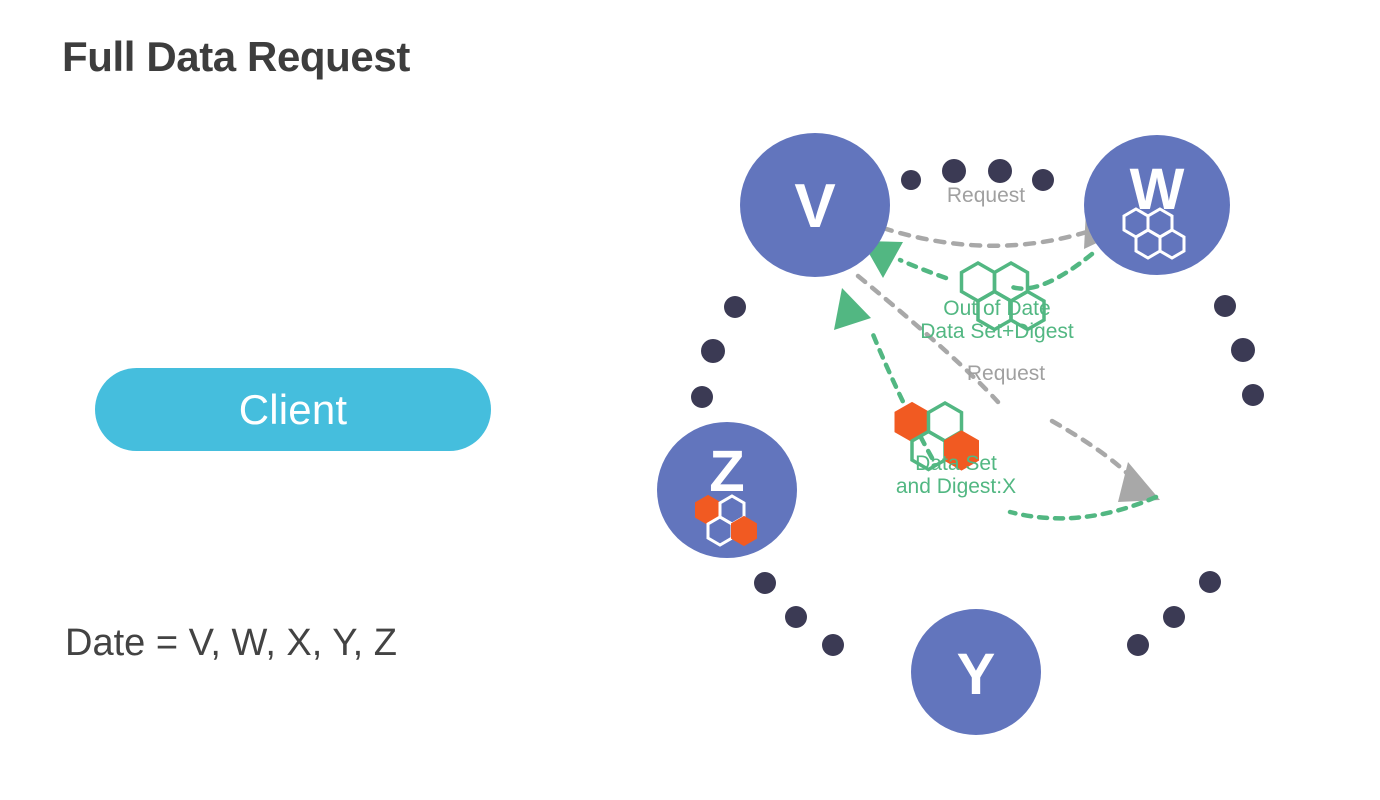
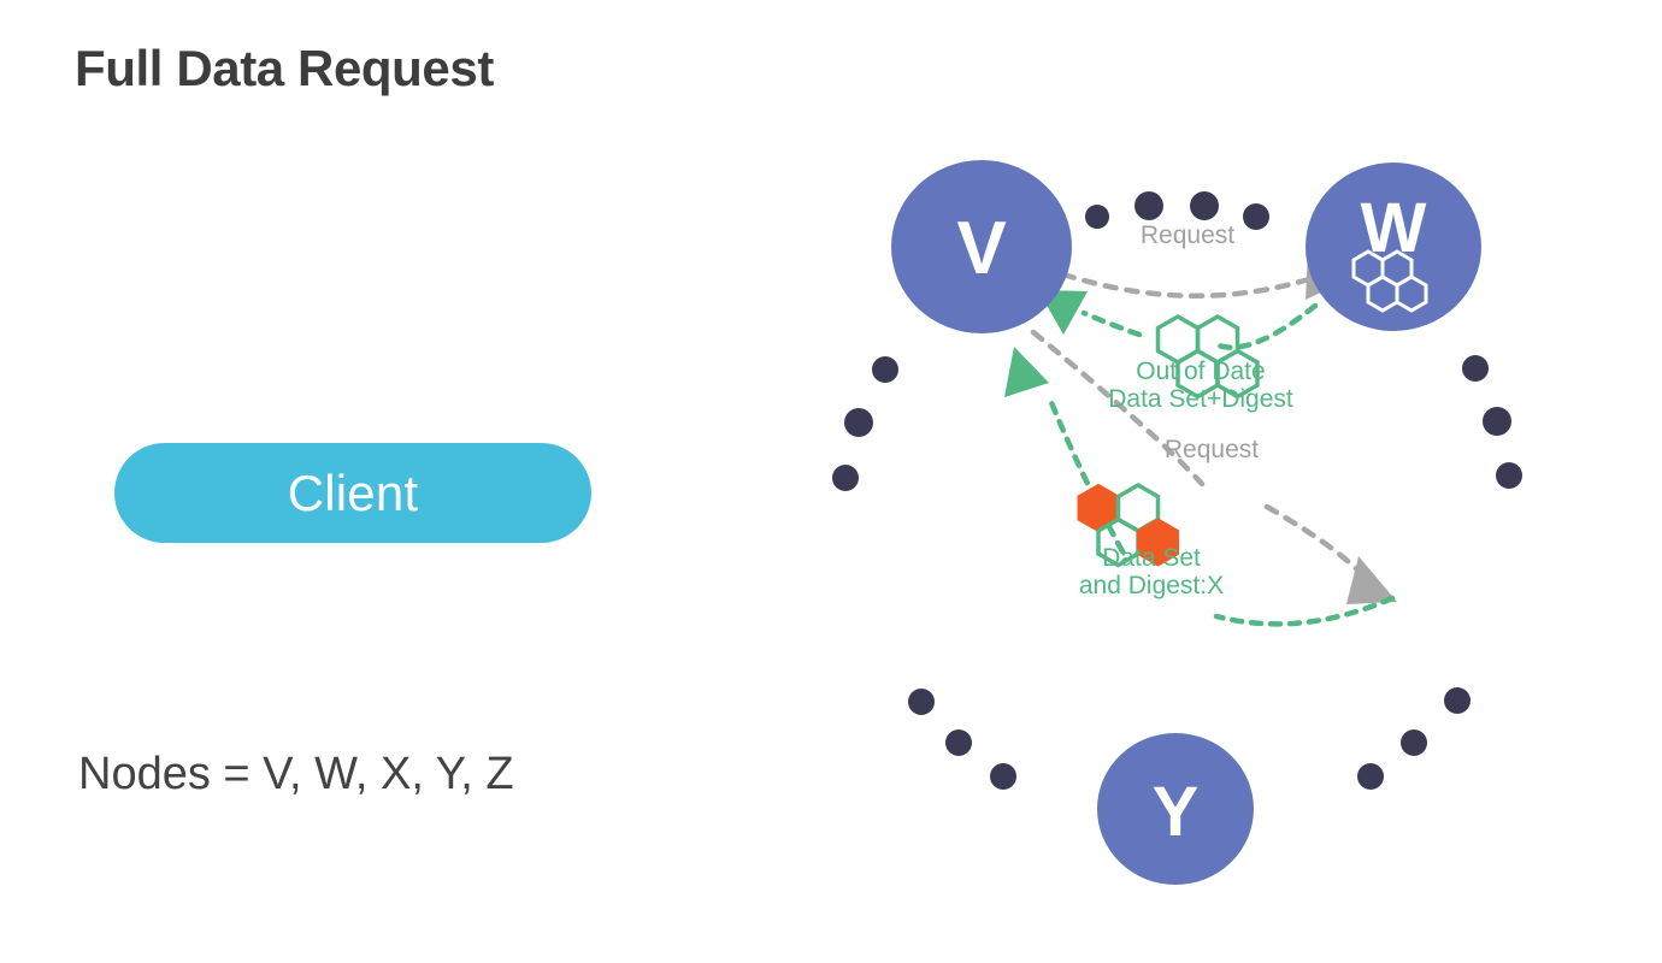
  Full Data Request
  Client
- Date = V, W, X, Y, Z
+ Nodes = V, W, X, Y, Z
  Request
  Request
  Out of Date
  Data Set+Digest
  Data Set
  and Digest:X
  V
  W
  Y
- Z
